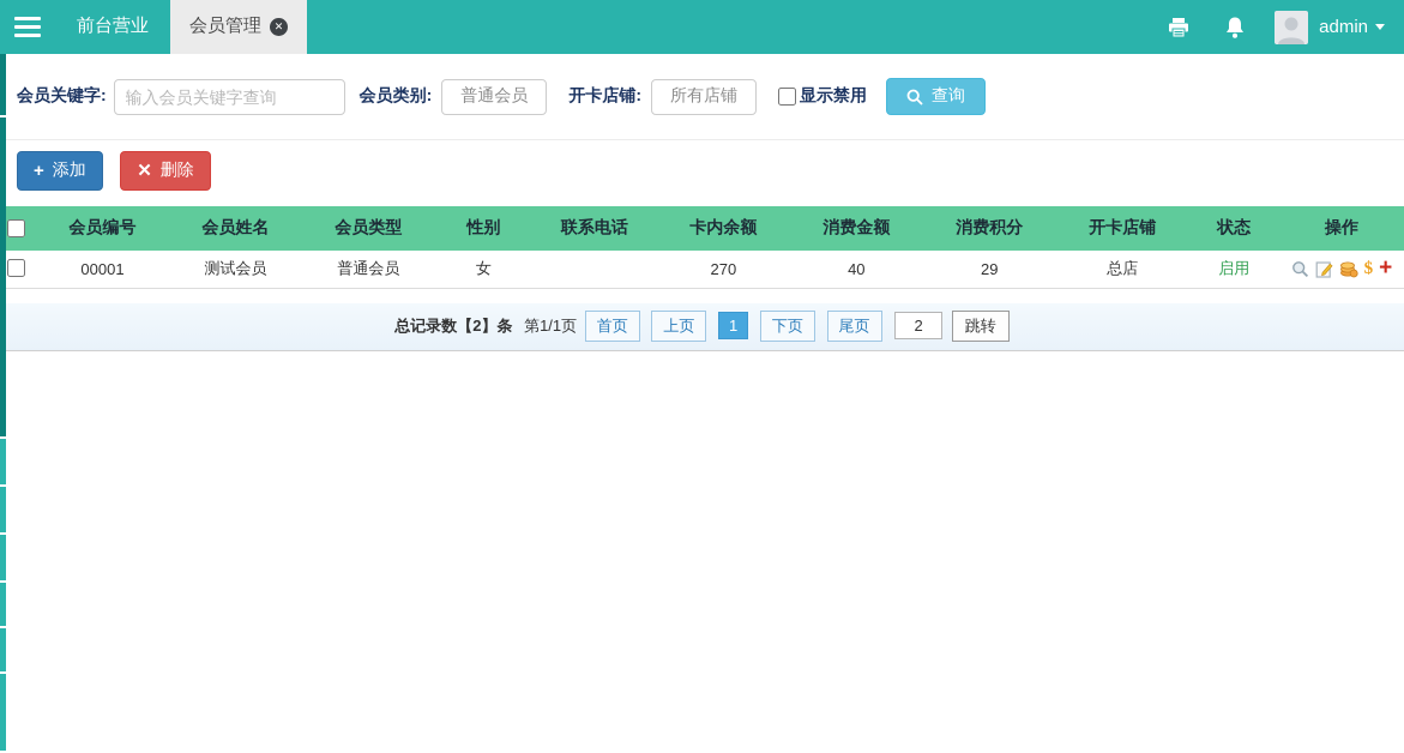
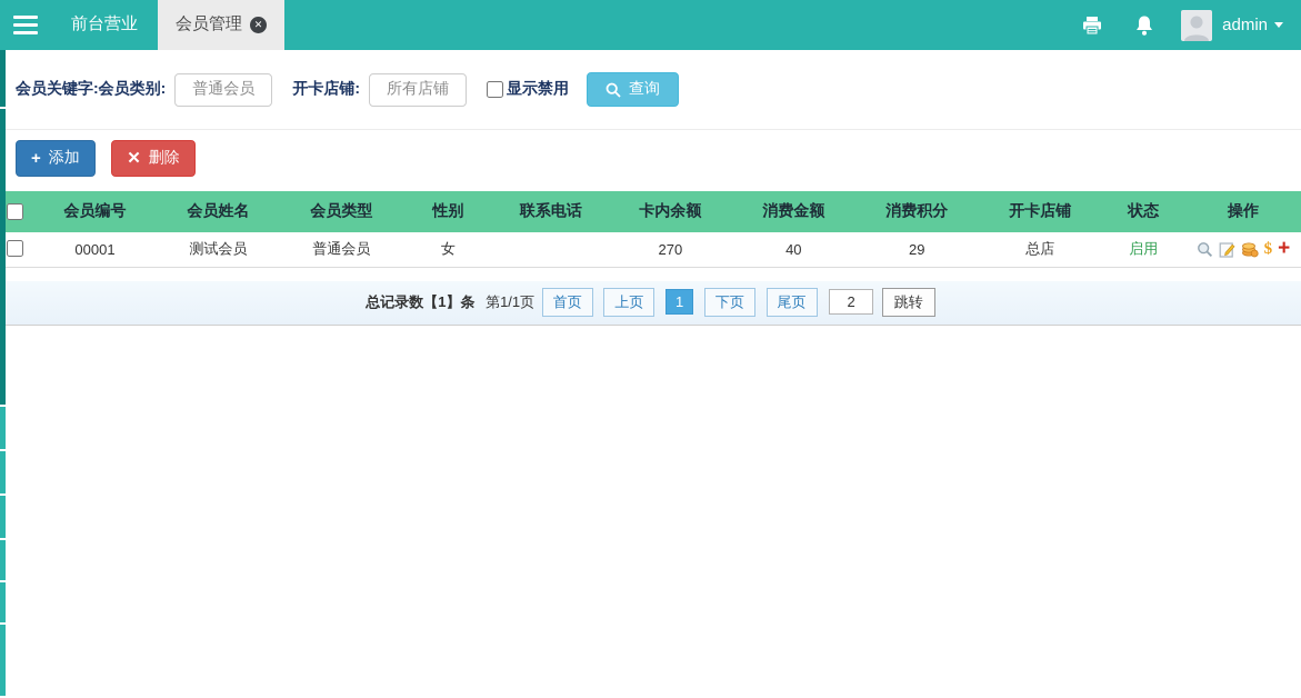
  前台营业
  会员管理
  ✕
  admin
  会员关键字:
- 输入会员关键字查询
  会员类别:
  普通会员
  开卡店铺:
  所有店铺
  显示禁用
  查询
  +
  添加
  ✕
  删除
  	会员编号	会员姓名	会员类型	性别	联系电话	卡内余额	消费金额	消费积分	开卡店铺	状态	操作
  	00001	测试会员	普通会员	女		270	40	29	总店	启用	$ +
- 总记录数【2】条 第1/1页 首页 上页 1 下页 尾页 2 跳转
+ 总记录数【1】条 第1/1页 首页 上页 1 下页 尾页 2 跳转
